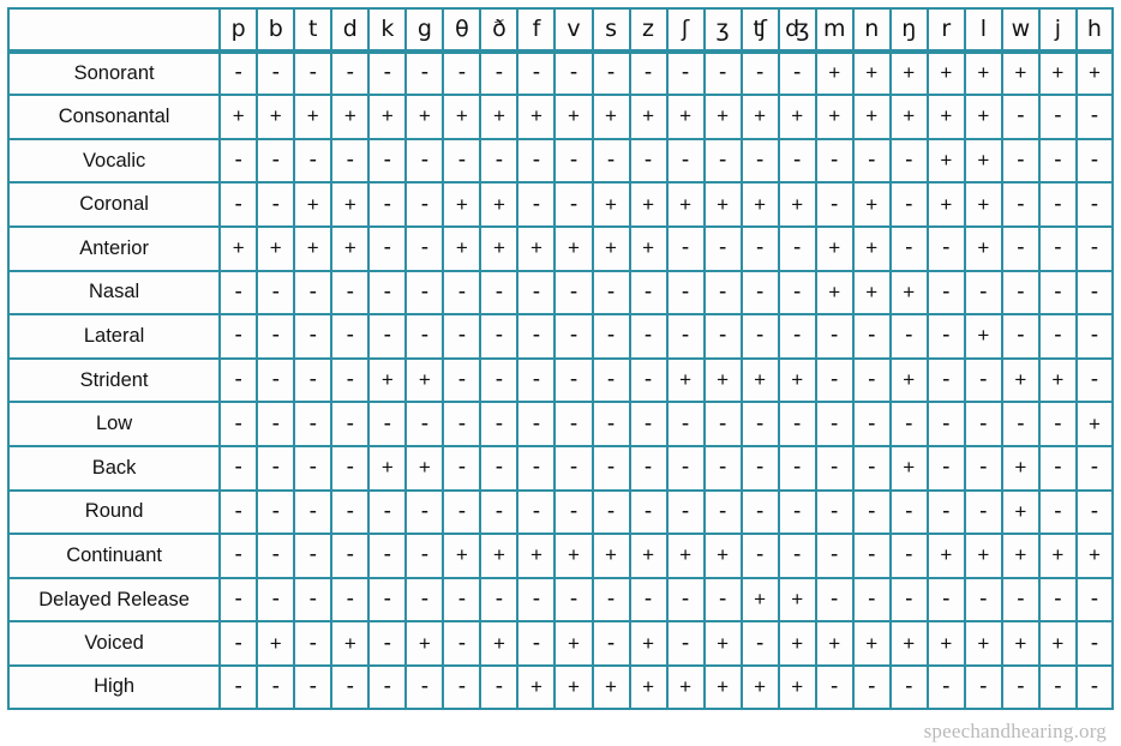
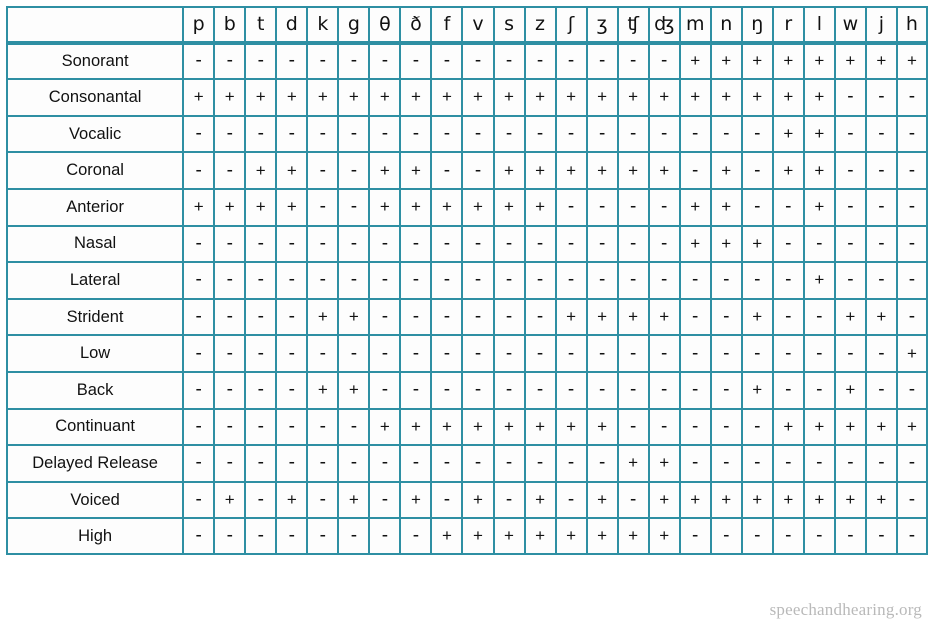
  	p	b	t	d	k	g	θ	ð	f	v	s	z	ʃ	ʒ	ʧ	ʤ	m	n	ŋ	r	l	w	j	h
  Sonorant	-	-	-	-	-	-	-	-	-	-	-	-	-	-	-	-	+	+	+	+	+	+	+	+
  Consonantal	+	+	+	+	+	+	+	+	+	+	+	+	+	+	+	+	+	+	+	+	+	-	-	-
  Vocalic	-	-	-	-	-	-	-	-	-	-	-	-	-	-	-	-	-	-	-	+	+	-	-	-
  Coronal	-	-	+	+	-	-	+	+	-	-	+	+	+	+	+	+	-	+	-	+	+	-	-	-
  Anterior	+	+	+	+	-	-	+	+	+	+	+	+	-	-	-	-	+	+	-	-	+	-	-	-
  Nasal	-	-	-	-	-	-	-	-	-	-	-	-	-	-	-	-	+	+	+	-	-	-	-	-
  Lateral	-	-	-	-	-	-	-	-	-	-	-	-	-	-	-	-	-	-	-	-	+	-	-	-
  Strident	-	-	-	-	+	+	-	-	-	-	-	-	+	+	+	+	-	-	+	-	-	+	+	-
  Low	-	-	-	-	-	-	-	-	-	-	-	-	-	-	-	-	-	-	-	-	-	-	-	+
  Back	-	-	-	-	+	+	-	-	-	-	-	-	-	-	-	-	-	-	+	-	-	+	-	-
- Round	-	-	-	-	-	-	-	-	-	-	-	-	-	-	-	-	-	-	-	-	-	+	-	-
  Continuant	-	-	-	-	-	-	+	+	+	+	+	+	+	+	-	-	-	-	-	+	+	+	+	+
  Delayed Release	-	-	-	-	-	-	-	-	-	-	-	-	-	-	+	+	-	-	-	-	-	-	-	-
  Voiced	-	+	-	+	-	+	-	+	-	+	-	+	-	+	-	+	+	+	+	+	+	+	+	-
  High	-	-	-	-	-	-	-	-	+	+	+	+	+	+	+	+	-	-	-	-	-	-	-	-
  speechandhearing.org
